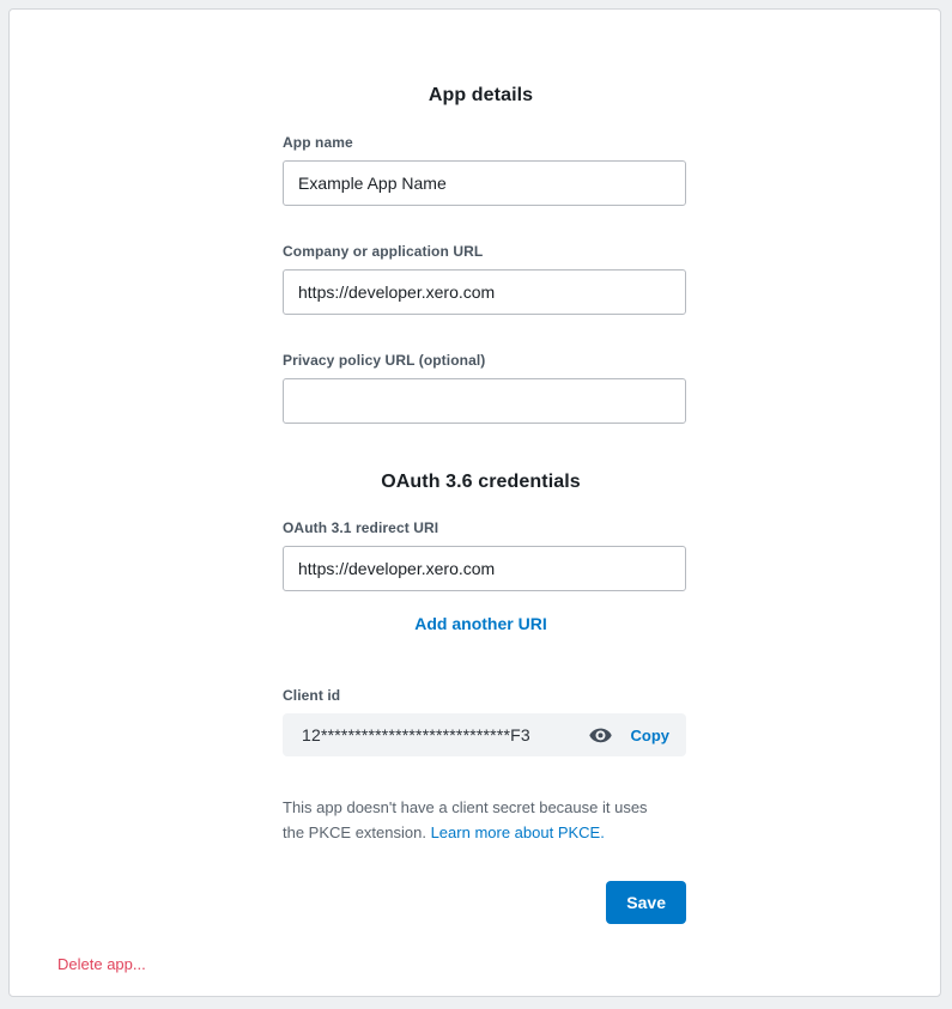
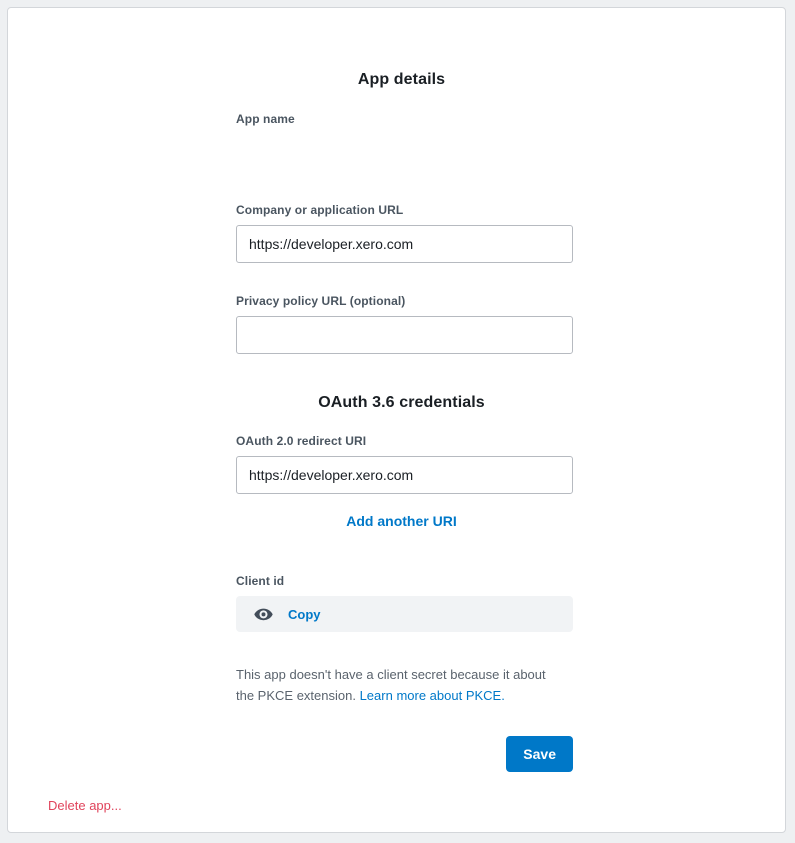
  App details
  App name
- Example App Name
  Company or application URL
  https://developer.xero.com
  Privacy policy URL (optional)
  OAuth 3.6 credentials
- OAuth 3.1 redirect URI
+ OAuth 2.0 redirect URI
  https://developer.xero.com
  Add another URI
  Client id
- 12****************************F3
  Copy
- This app doesn't have a client secret because it uses the PKCE extension. Learn more about PKCE.
+ This app doesn't have a client secret because it about the PKCE extension. Learn more about PKCE.
  Save
  Delete app...
